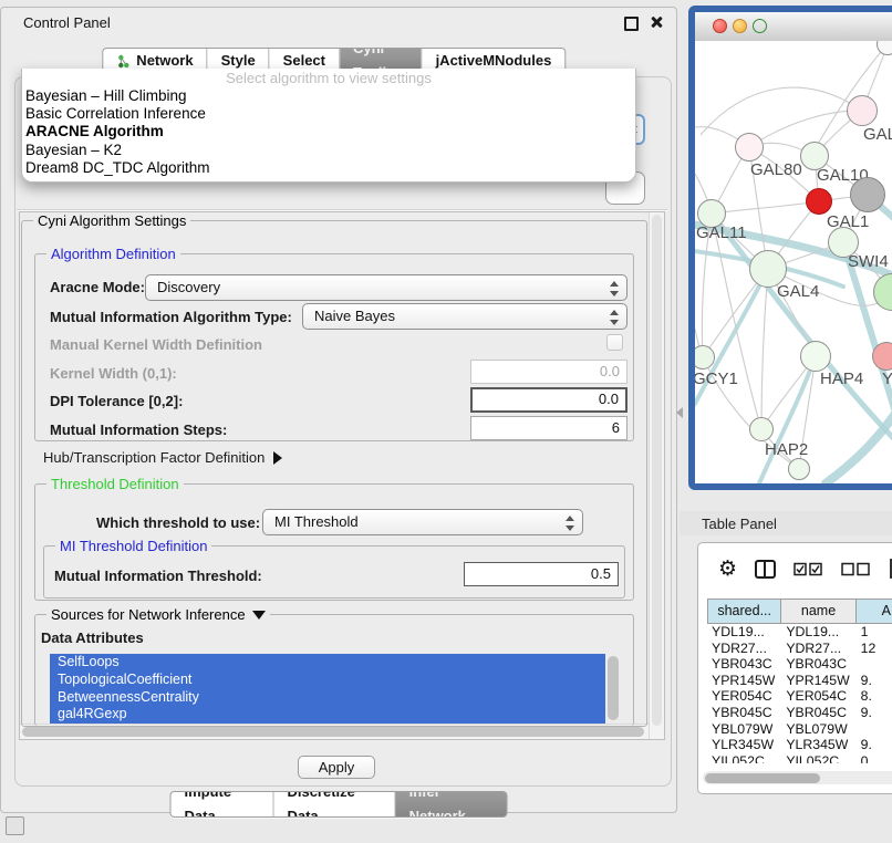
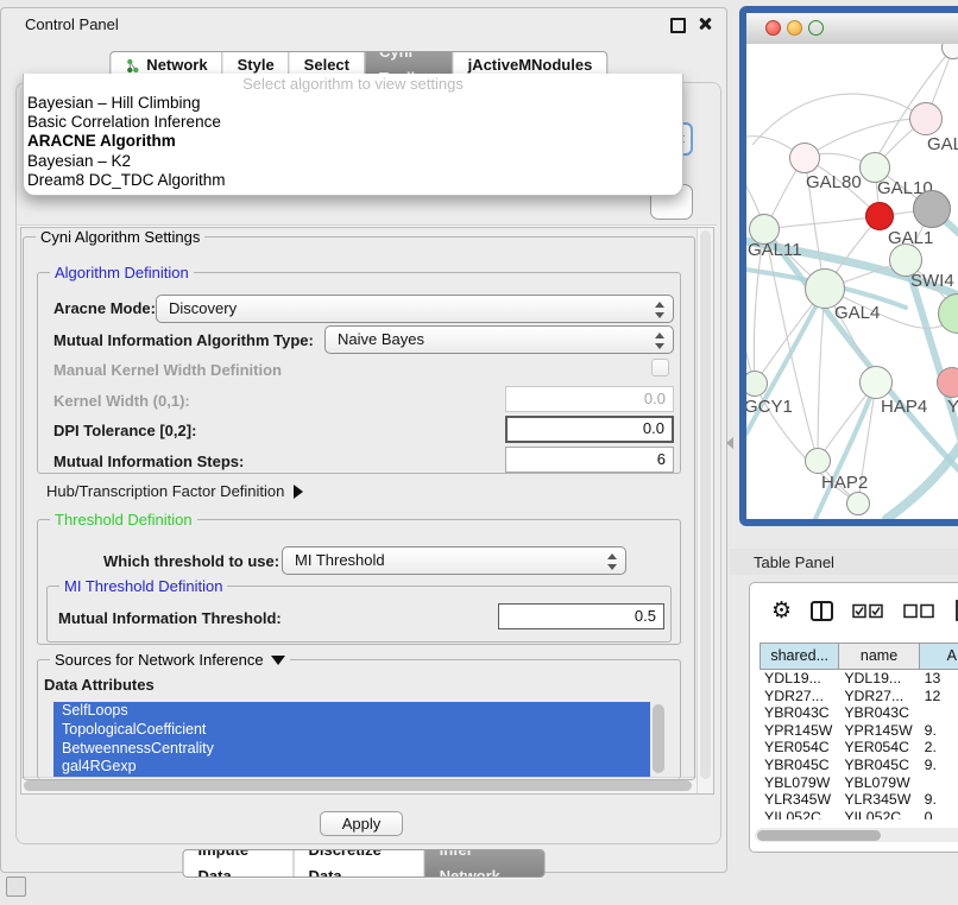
  Control Panel
  Network
  Style
  Select
  jActiveMNodules
  Cyni Algorithm Settings
  Algorithm Definition
  Aracne Mode:
  Discovery
  Mutual Information Algorithm Type:
  Naive Bayes
  Manual Kernel Width Definition
  Kernel Width (0,1):
  0.0
  DPI Tolerance [0,2]:
  0.0
  Mutual Information Steps:
  6
  Hub/Transcription Factor Definition
  Threshold Definition
  Which threshold to use:
  MI Threshold
  MI Threshold Definition
  Mutual Information Threshold:
  0.5
  Sources for Network Inference
  Data Attributes
  SelfLoops
  TopologicalCoefficient
  BetweennessCentrality
  gal4RGexp
  Apply
  Impute Data
  Discretize Data
  Infer Network
  Select algorithm to view settings
  Bayesian – Hill Climbing
  Basic Correlation Inference
  ARACNE Algorithm
  Bayesian – K2
  Dream8 DC_TDC Algorithm
  GAL80
  GAL10
  GAL1
  GAL11
  SWI4
  GAL4
  GCY1
  HAP4
  Y
  HAP2
  Table Panel
  ⚙
  shared...
  name
  A
  YDL19...
  YDL19...
- 1
+ 13
  YDR27...
  YDR27...
  12
  YBR043C
  YBR043C
  YPR145W
  YPR145W
  9.
  YER054C
  YER054C
- 8.
+ 2.
  YBR045C
  YBR045C
  9.
  YBL079W
  YBL079W
  YLR345W
  YLR345W
  9.
  YIL052C
  YIL052C
  0.
